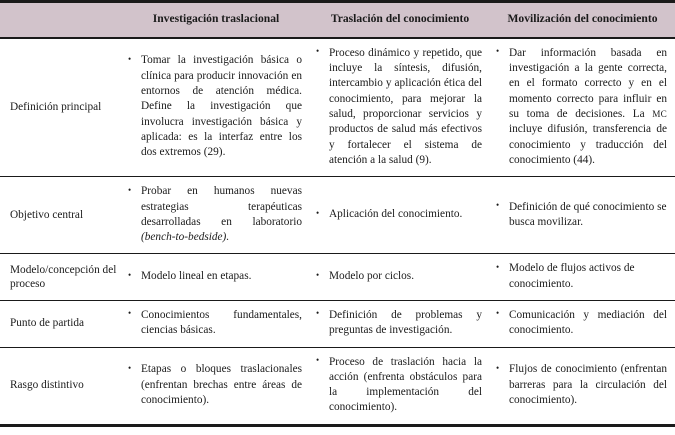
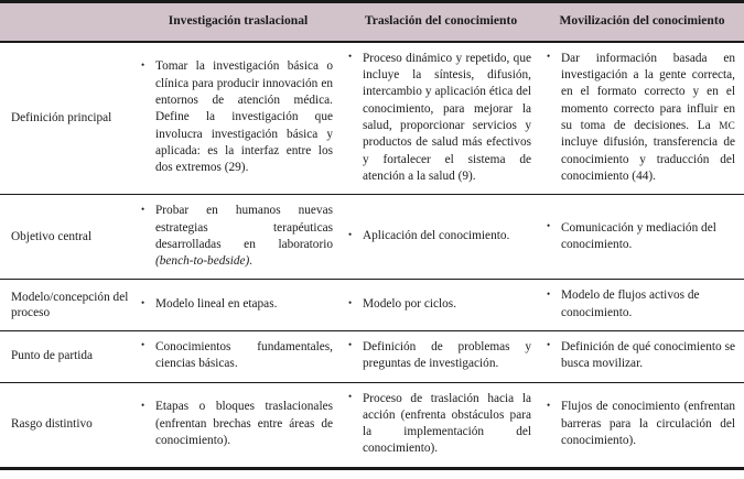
  	Investigación traslacional	Traslación del conocimiento	Movilización del conocimiento
  Definición principal	Tomar la investigación básica o clínica para producir innovación en entornos de atención médica. Define la investigación que involucra investigación básica y aplicada: es la interfaz entre los dos extremos (29).	Proceso dinámico y repetido, que incluye la síntesis, difusión, intercambio y aplicación ética del conocimiento, para mejorar la salud, proporcionar servicios y productos de salud más efectivos y fortalecer el sistema de atención a la salud (9).	Dar información basada en investigación a la gente correcta, en el formato correcto y en el momento correcto para influir en su toma de decisiones. La MC incluye difusión, transferencia de conocimiento y traducción del conocimiento (44).
- Objetivo central	Probar en humanos nuevas estrategias terapéuticas desarrolladas en laboratorio (bench-to-bedside).	Aplicación del conocimiento.	Definición de qué conocimiento se busca movilizar.
+ Objetivo central	Probar en humanos nuevas estrategias terapéuticas desarrolladas en laboratorio (bench-to-bedside).	Aplicación del conocimiento.	Comunicación y mediación del conocimiento.
  Modelo/concepción del proceso	Modelo lineal en etapas.	Modelo por ciclos.	Modelo de flujos activos de conocimiento.
- Punto de partida	Conocimientos fundamentales, ciencias básicas.	Definición de problemas y preguntas de investigación.	Comunicación y mediación del conocimiento.
+ Punto de partida	Conocimientos fundamentales, ciencias básicas.	Definición de problemas y preguntas de investigación.	Definición de qué conocimiento se busca movilizar.
  Rasgo distintivo	Etapas o bloques traslacionales (enfrentan brechas entre áreas de conocimiento).	Proceso de traslación hacia la acción (enfrenta obstáculos para la implementación del conocimiento).	Flujos de conocimiento (enfrentan barreras para la circulación del conocimiento).
